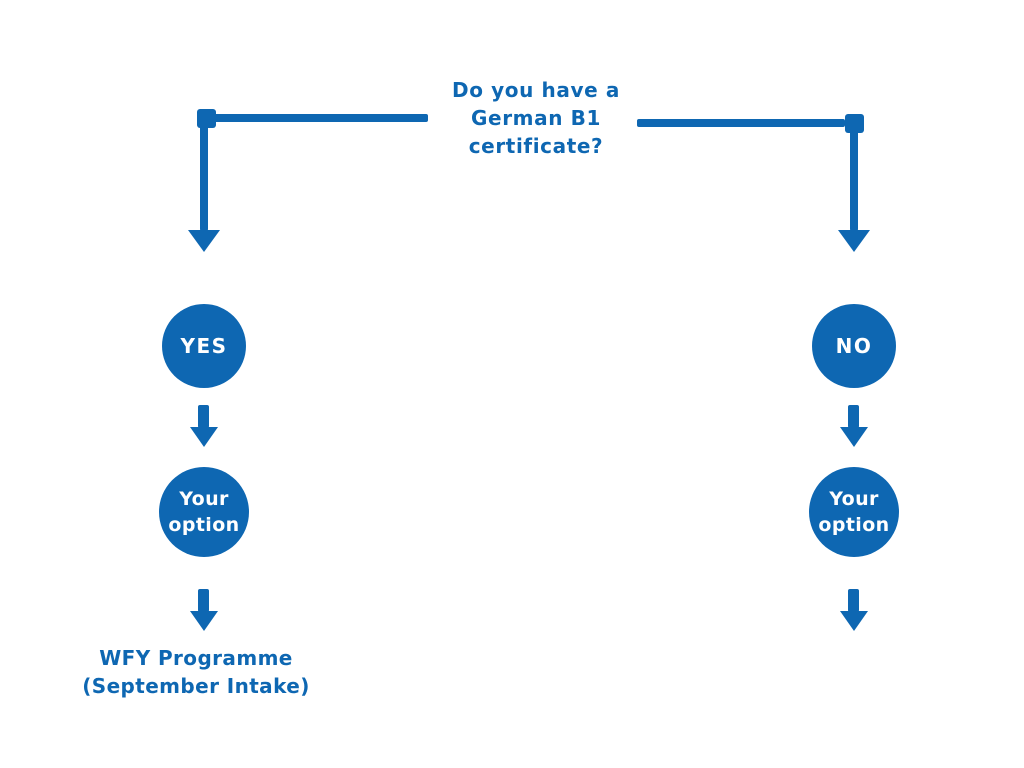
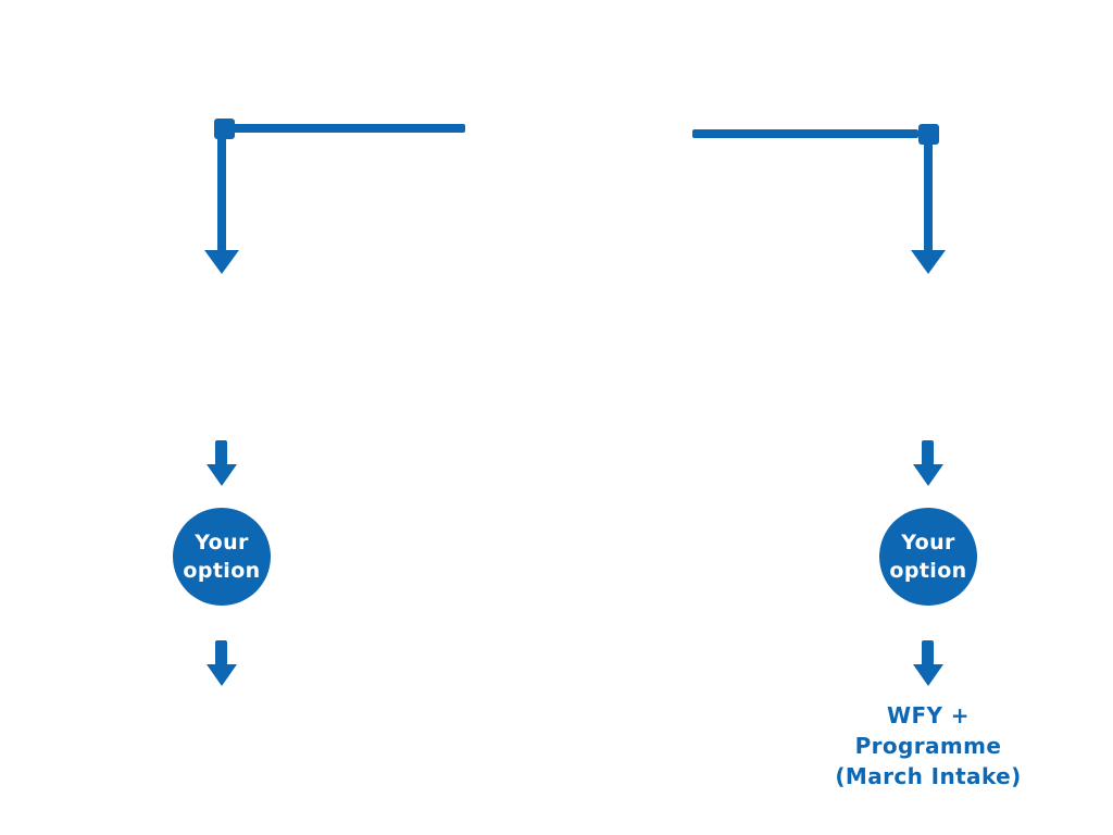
- Do you have a
- German B1
- certificate?
- YES
  Your option
- WFY Programme
- (September Intake)
- NO
  Your option
+ WFY +
+ Programme
+ (March Intake)
